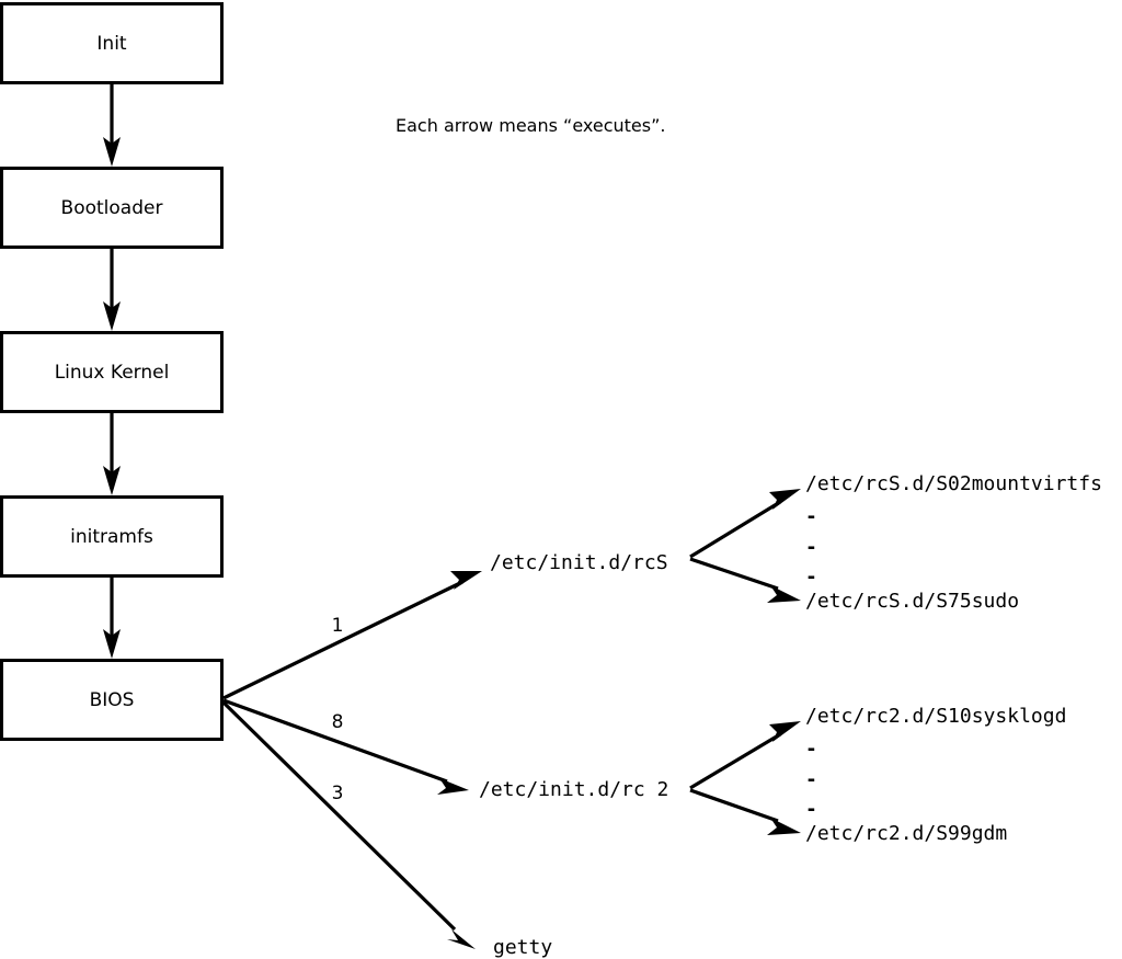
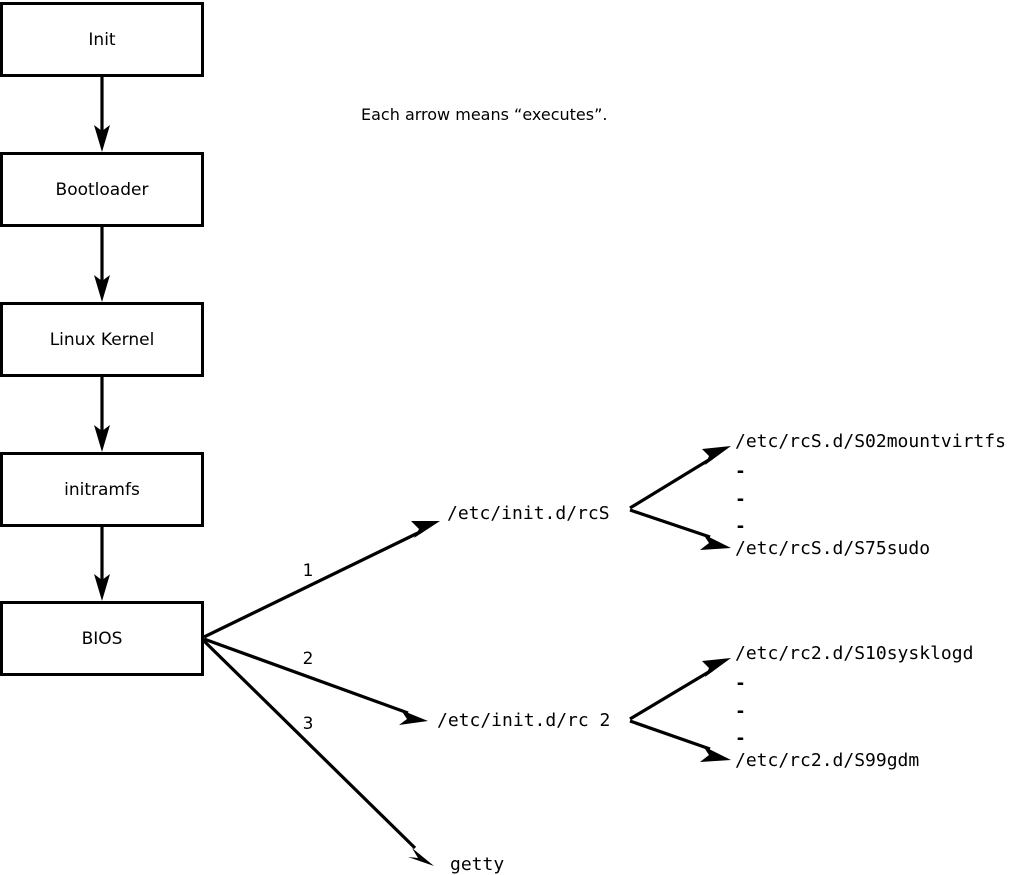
  Init
  Bootloader
  Linux Kernel
  initramfs
  BIOS
  1
  /etc/init.d/rcS
- 8
+ 2
  /etc/init.d/rc 2
  3
  getty
  /etc/rcS.d/S02mountvirtfs
  -
  -
  -
  /etc/rcS.d/S75sudo
  /etc/rc2.d/S10sysklogd
  -
  -
  -
  /etc/rc2.d/S99gdm
  Each arrow means “executes”.
